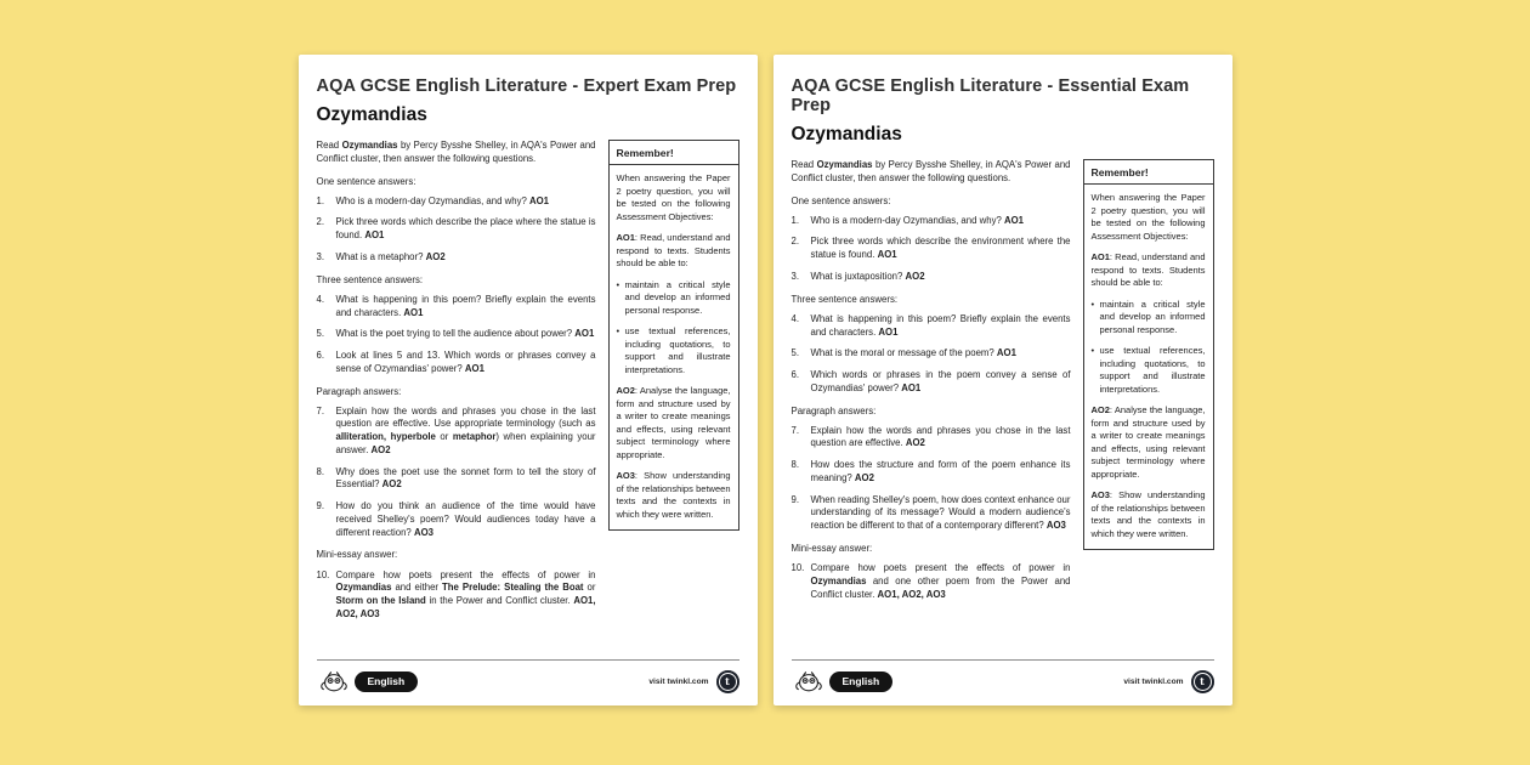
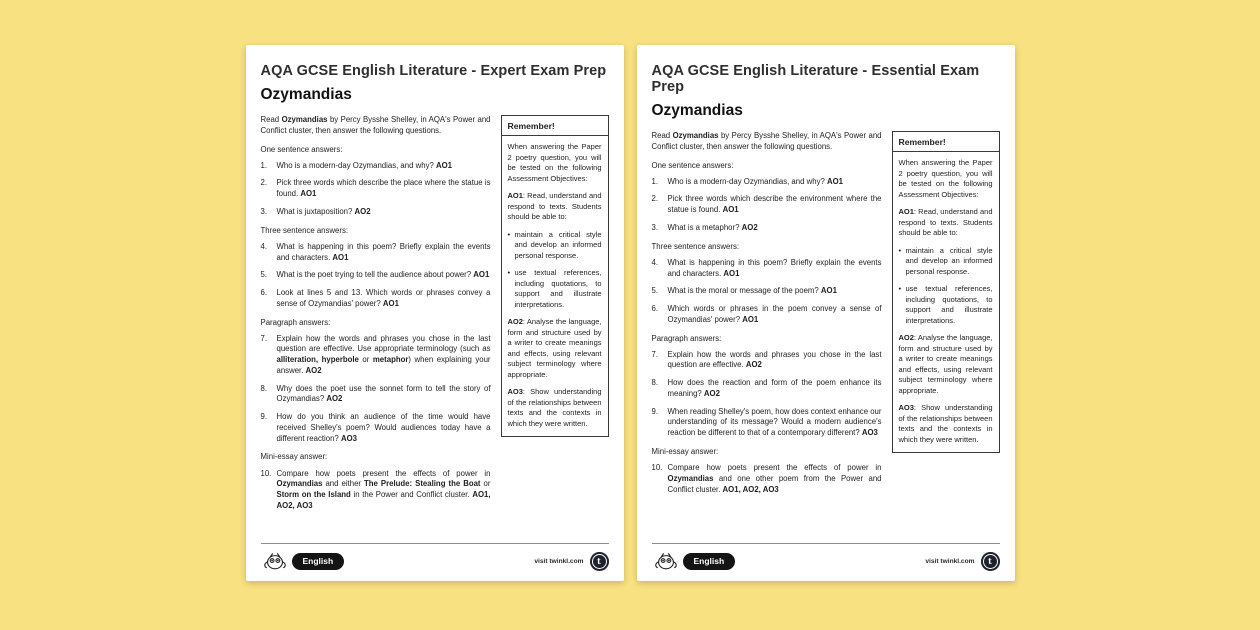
  AQA GCSE English Literature - Expert Exam Prep
  Ozymandias
  Read Ozymandias by Percy Bysshe Shelley, in AQA's Power and Conflict cluster, then answer the following questions.
  One sentence answers:
  1.
  Who is a modern-day Ozymandias, and why? AO1
  2.
  Pick three words which describe the place where the statue is found. AO1
  3.
- What is a metaphor? AO2
+ What is juxtaposition? AO2
  Three sentence answers:
  4.
  What is happening in this poem? Briefly explain the events and characters. AO1
  5.
  What is the poet trying to tell the audience about power? AO1
  6.
  Look at lines 5 and 13. Which words or phrases convey a sense of Ozymandias' power? AO1
  Paragraph answers:
  7.
  Explain how the words and phrases you chose in the last question are effective. Use appropriate terminology (such as alliteration, hyperbole or metaphor) when explaining your answer. AO2
  8.
- Why does the poet use the sonnet form to tell the story of Essential? AO2
+ Why does the poet use the sonnet form to tell the story of Ozymandias? AO2
  9.
  How do you think an audience of the time would have received Shelley's poem? Would audiences today have a different reaction? AO3
  Mini-essay answer:
  10.
  Compare how poets present the effects of power in Ozymandias and either The Prelude: Stealing the Boat or Storm on the Island in the Power and Conflict cluster. AO1, AO2, AO3
  Remember!
  When answering the Paper 2 poetry question, you will be tested on the following Assessment Objectives:
  AO1: Read, understand and respond to texts. Students should be able to:
  •
  maintain a critical style and develop an informed personal response.
  •
  use textual references, including quotations, to support and illustrate interpretations.
  AO2: Analyse the language, form and structure used by a writer to create meanings and effects, using relevant subject terminology where appropriate.
  AO3: Show understanding of the relationships between texts and the contexts in which they were written.
  English
  t
  AQA GCSE English Literature - Essential Exam Prep
  Ozymandias
  Read Ozymandias by Percy Bysshe Shelley, in AQA's Power and Conflict cluster, then answer the following questions.
  One sentence answers:
  1.
  Who is a modern-day Ozymandias, and why? AO1
  2.
  Pick three words which describe the environment where the statue is found. AO1
  3.
- What is juxtaposition? AO2
+ What is a metaphor? AO2
  Three sentence answers:
  4.
  What is happening in this poem? Briefly explain the events and characters. AO1
  5.
  What is the moral or message of the poem? AO1
  6.
  Which words or phrases in the poem convey a sense of Ozymandias' power? AO1
  Paragraph answers:
  7.
  Explain how the words and phrases you chose in the last question are effective. AO2
  8.
- How does the structure and form of the poem enhance its meaning? AO2
+ How does the reaction and form of the poem enhance its meaning? AO2
  9.
  When reading Shelley's poem, how does context enhance our understanding of its message? Would a modern audience's reaction be different to that of a contemporary different? AO3
  Mini-essay answer:
  10.
  Compare how poets present the effects of power in Ozymandias and one other poem from the Power and Conflict cluster. AO1, AO2, AO3
  Remember!
  When answering the Paper 2 poetry question, you will be tested on the following Assessment Objectives:
  AO1: Read, understand and respond to texts. Students should be able to:
  •
  maintain a critical style and develop an informed personal response.
  •
  use textual references, including quotations, to support and illustrate interpretations.
  AO2: Analyse the language, form and structure used by a writer to create meanings and effects, using relevant subject terminology where appropriate.
  AO3: Show understanding of the relationships between texts and the contexts in which they were written.
  English
  t
